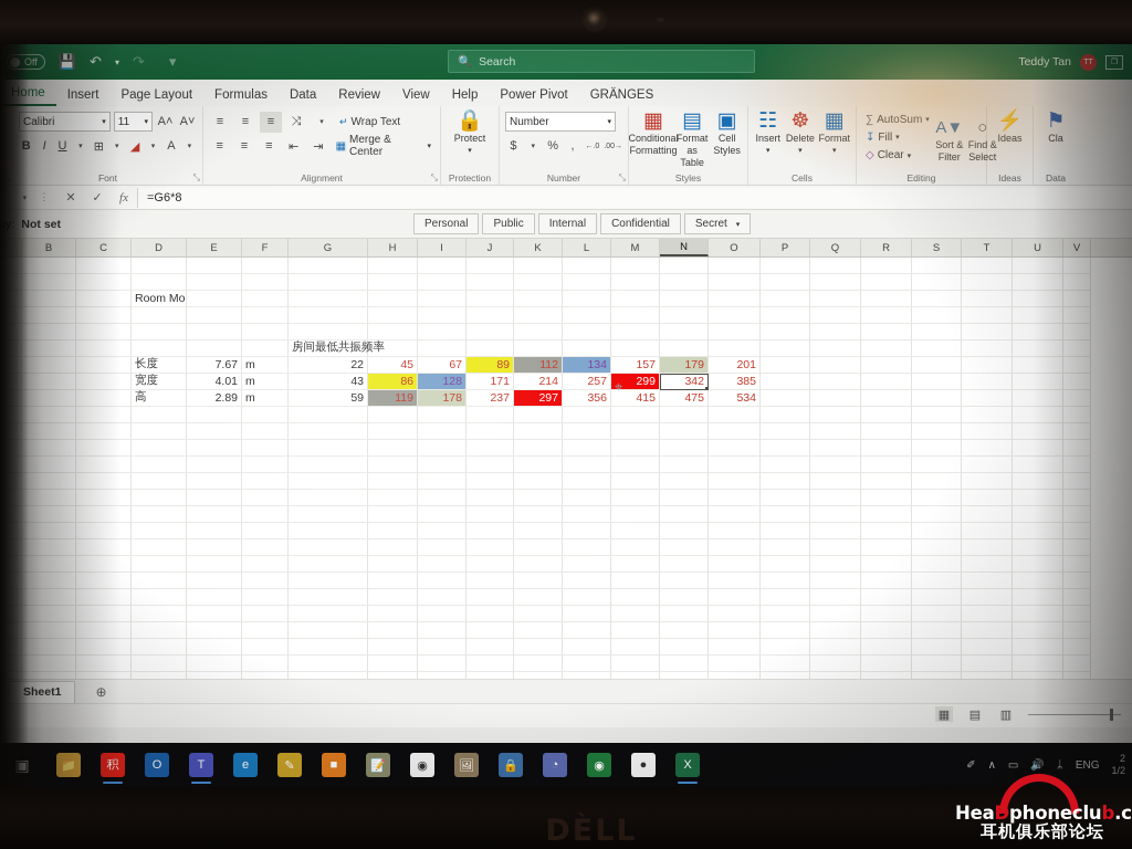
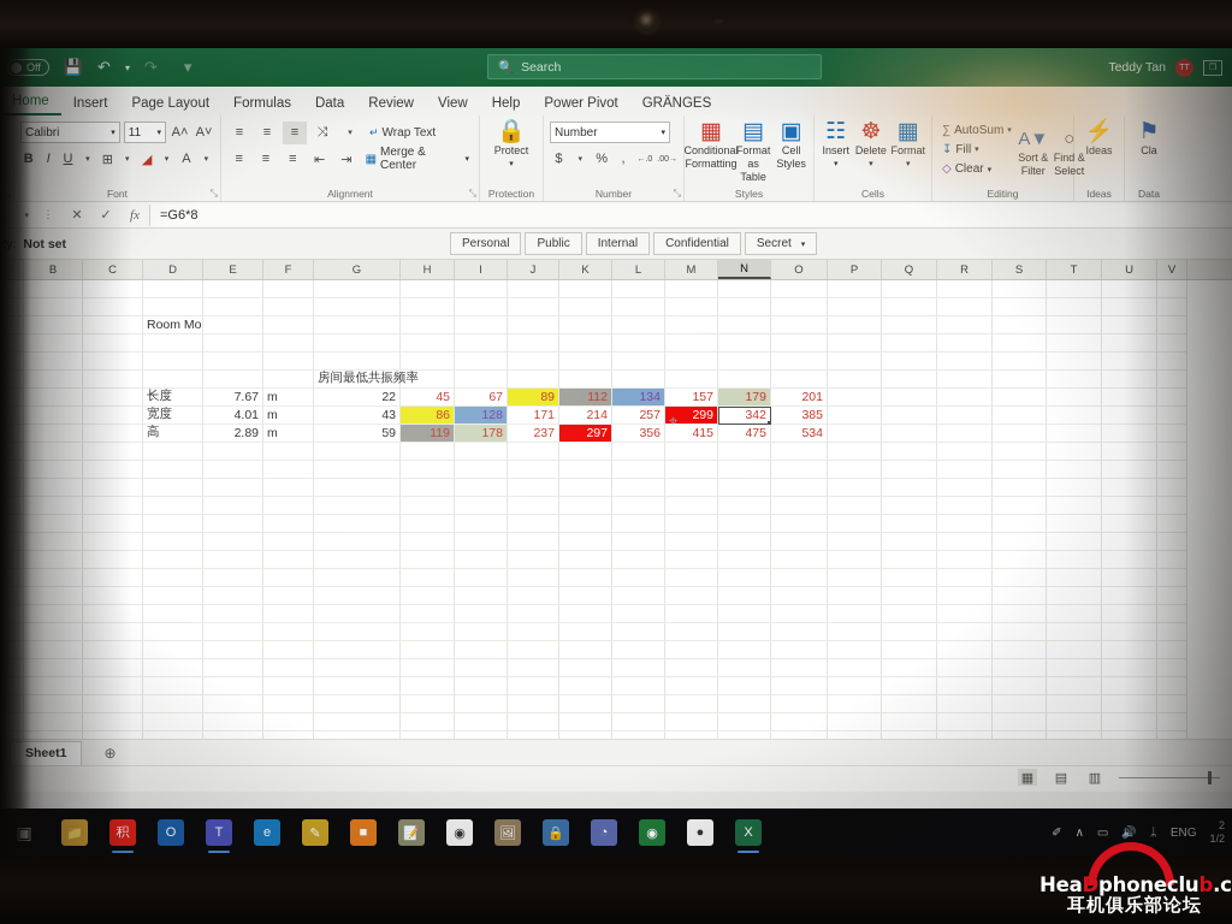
  HeaDphoneclub.c
  耳机俱乐部论坛
- DÈLL
